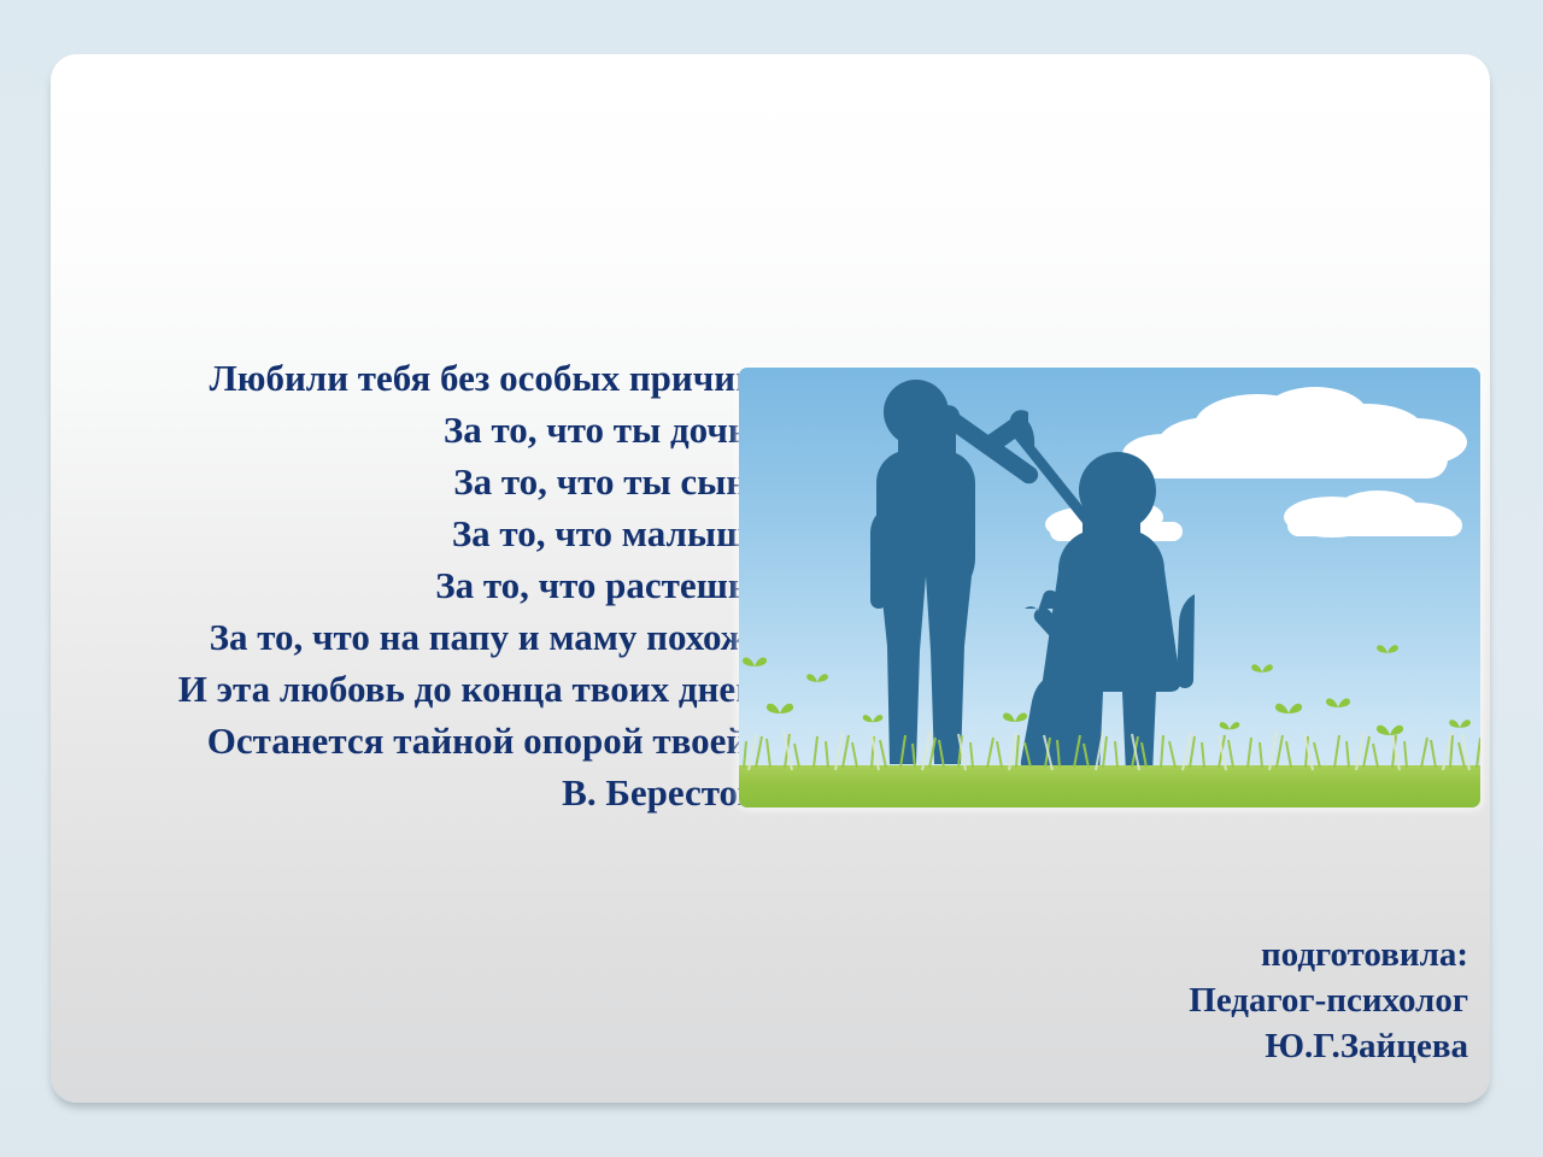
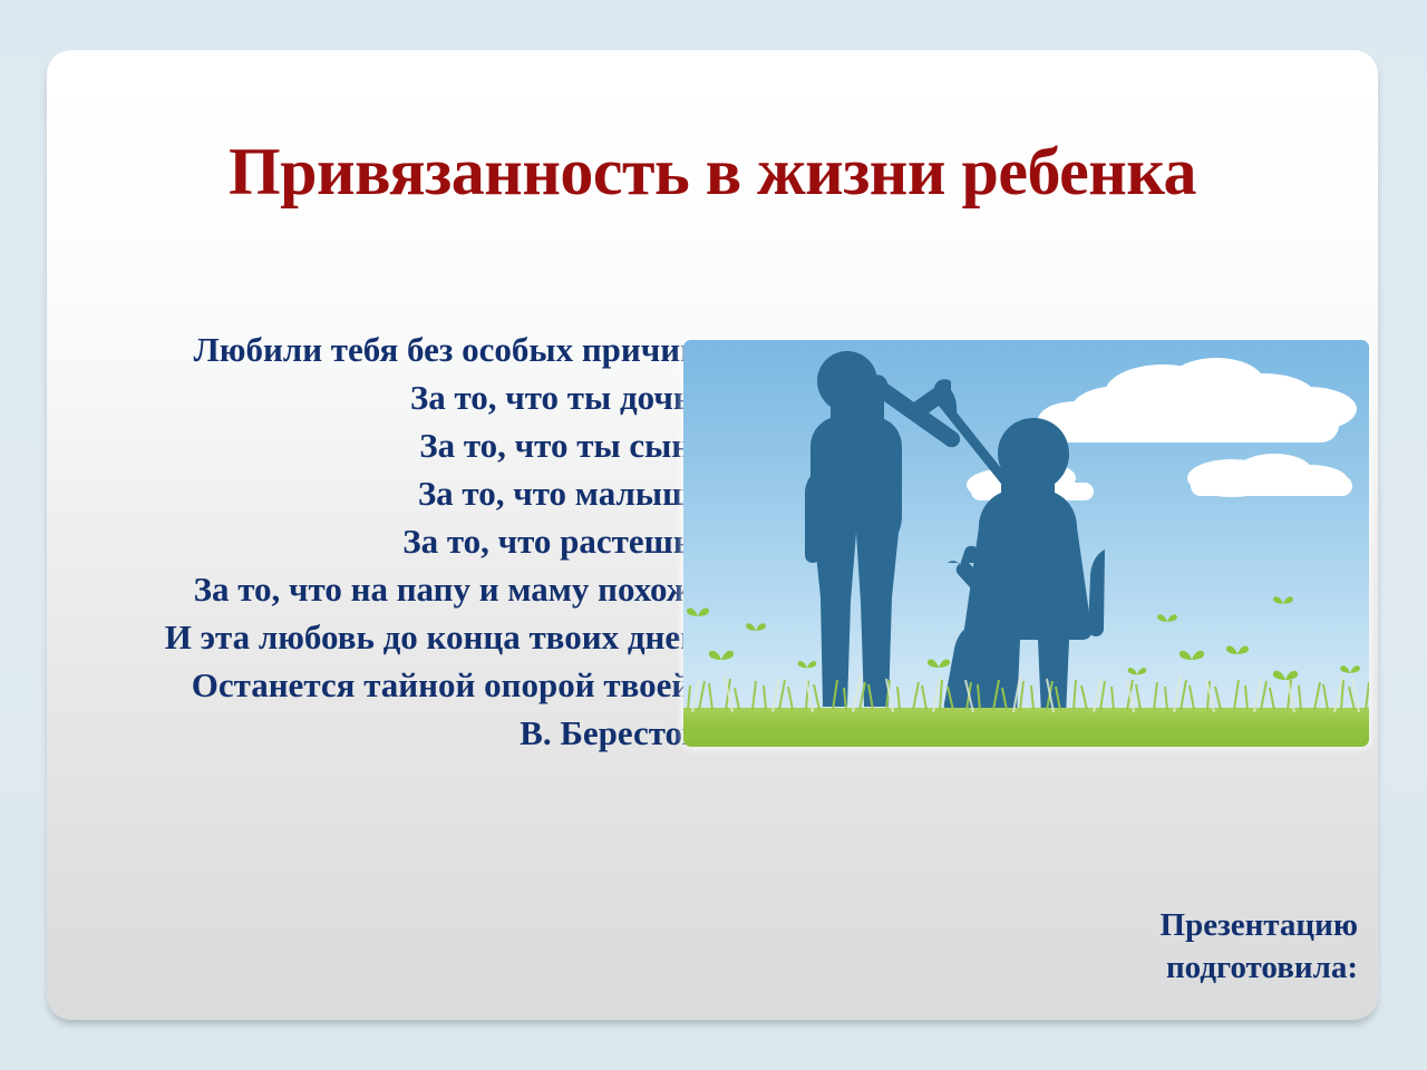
+ Привязанность в жизни ребенка
  Любили тебя без особых причи
  За то, что ты доч
  За то, что ты сын
  За то, что малыш
  За то, что растеш
  За то, что на папу и маму похож
  И эта любовь до конца твоих дне
  Останется тайной опорой твоей
  В. Бересто
+ Презентацию
  подготовила:
- Педагог-психолог
- Ю.Г.Зайцева
